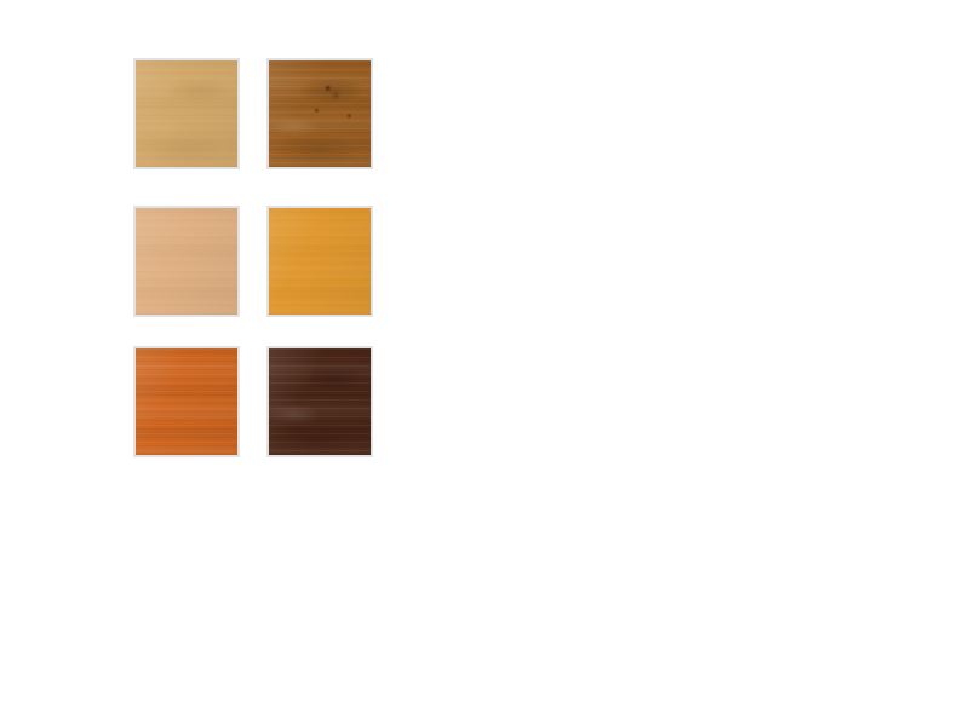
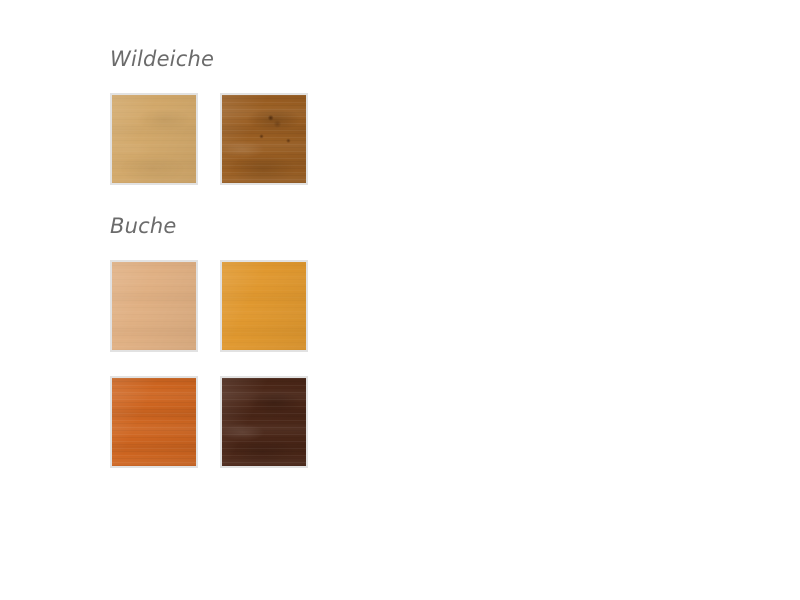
+ Wildeiche
+ Buche
